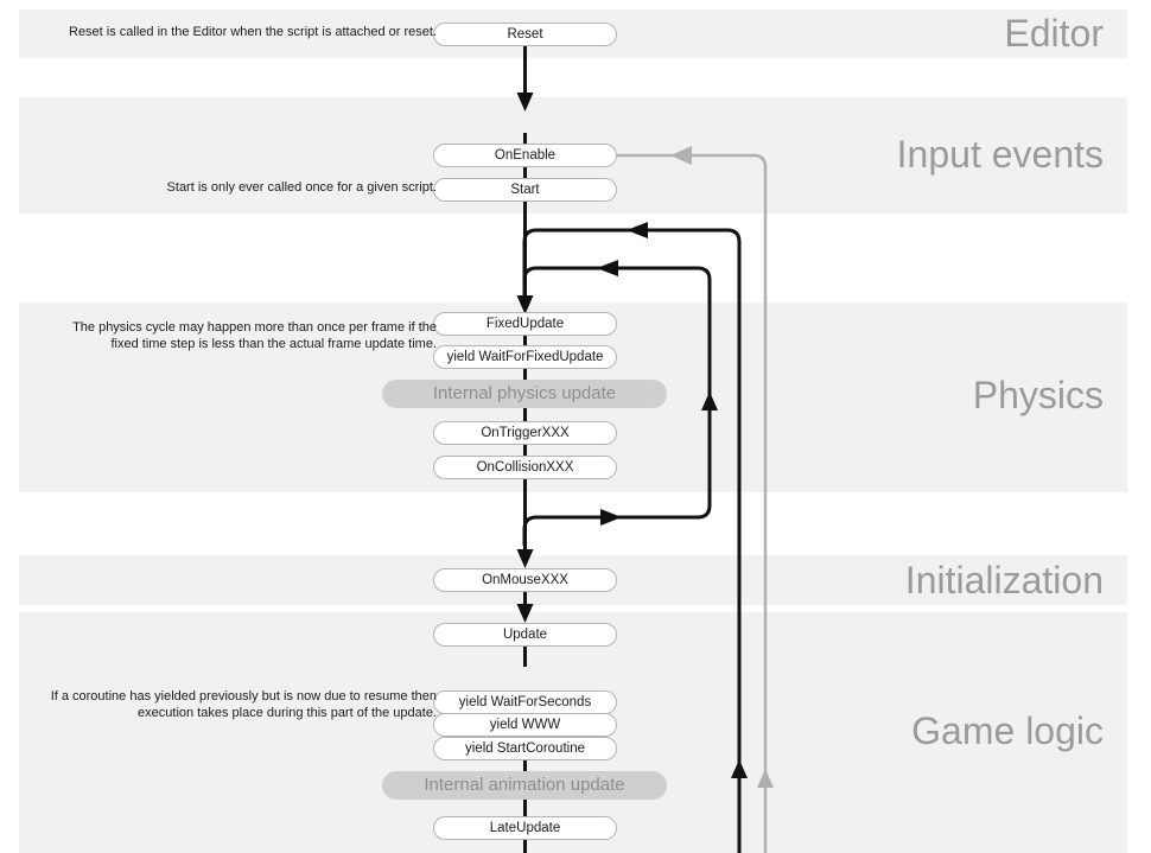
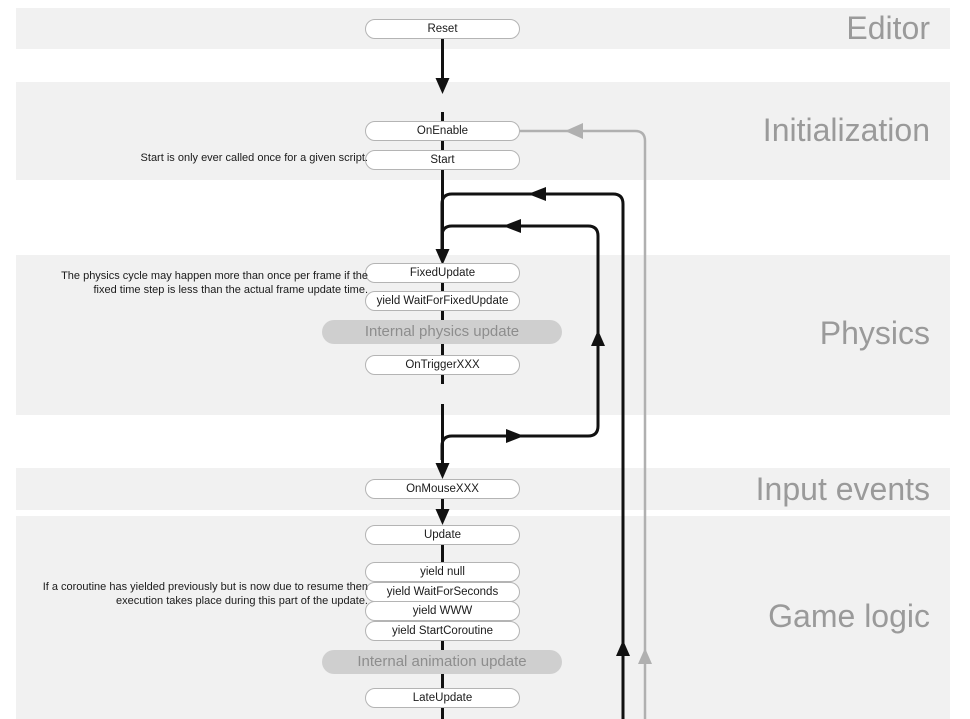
  Editor
- Input events
+ Initialization
  Physics
- Initialization
+ Input events
  Game logic
  Reset
  OnEnable
  Start
  FixedUpdate
  yield WaitForFixedUpdate
  Internal physics update
  OnTriggerXXX
- OnCollisionXXX
  OnMouseXXX
  Update
+ yield null
  yield WaitForSeconds
  yield WWW
  yield StartCoroutine
  Internal animation update
  LateUpdate
- Reset is called in the Editor when the script is attached or reset.
  Start is only ever called once for a given script.
  The physics cycle may happen more than once per frame if the fixed time step is less than the actual frame update time.
  If a coroutine has yielded previously but is now due to resume then execution takes place during this part of the update.
